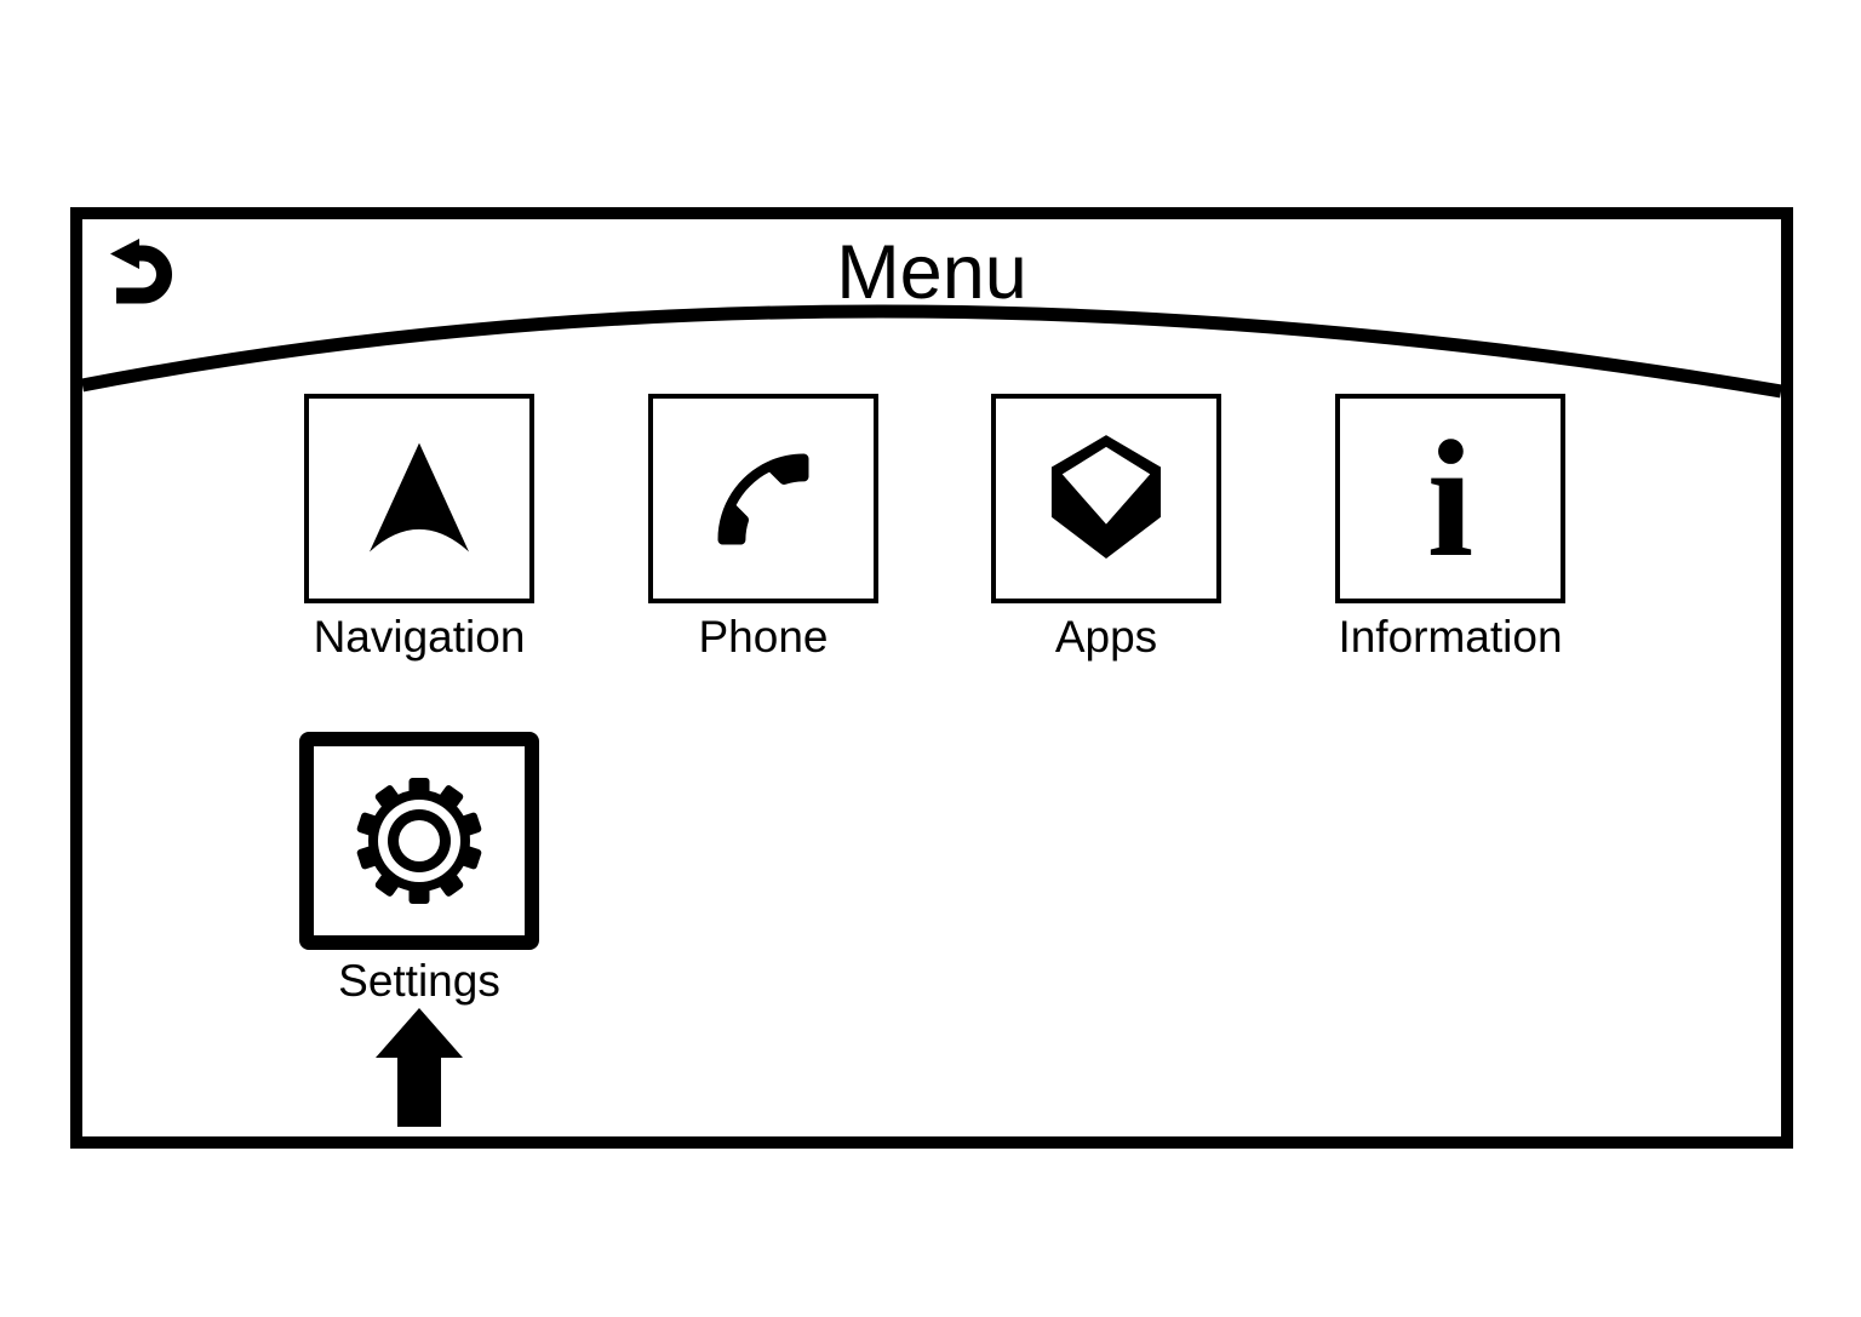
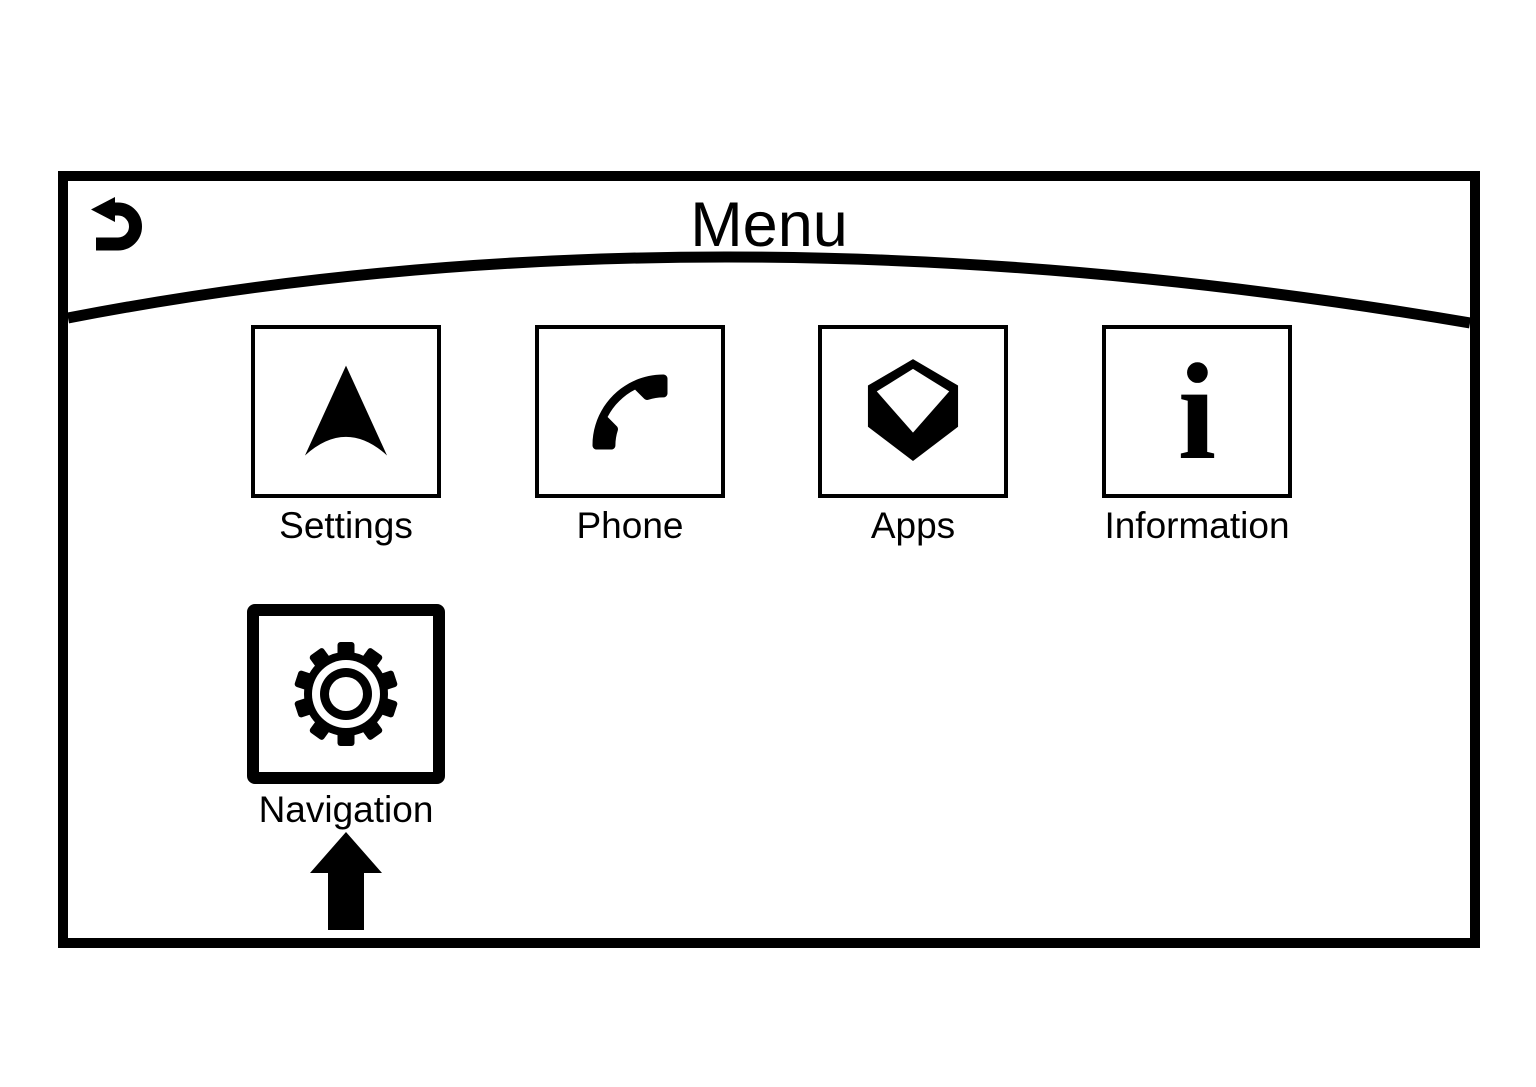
  Menu
- Navigation
+ Settings
  Phone
  Apps
  i
  Information
- Settings
+ Navigation
